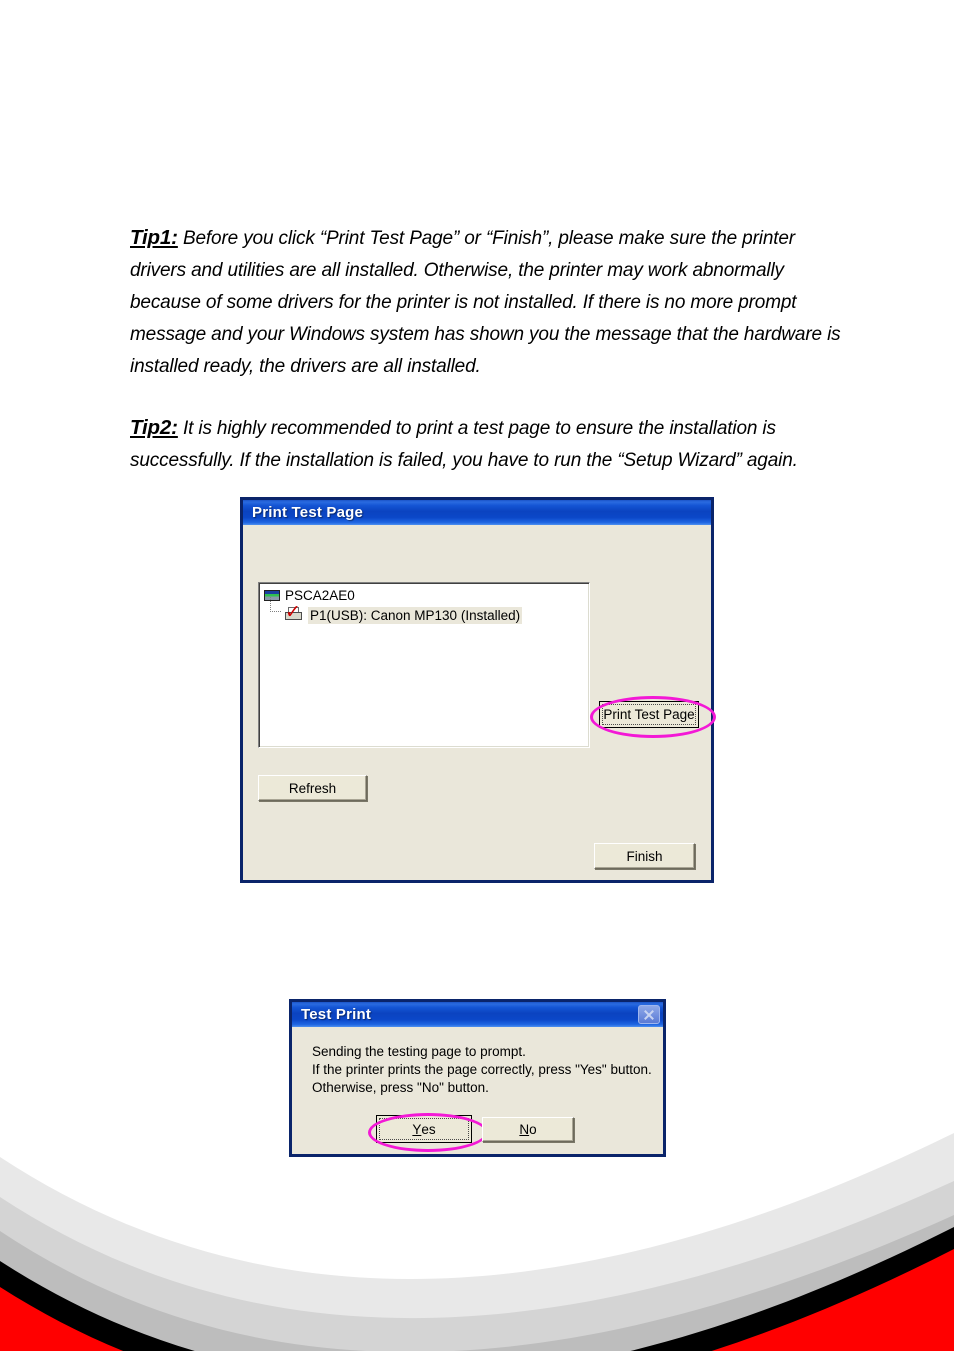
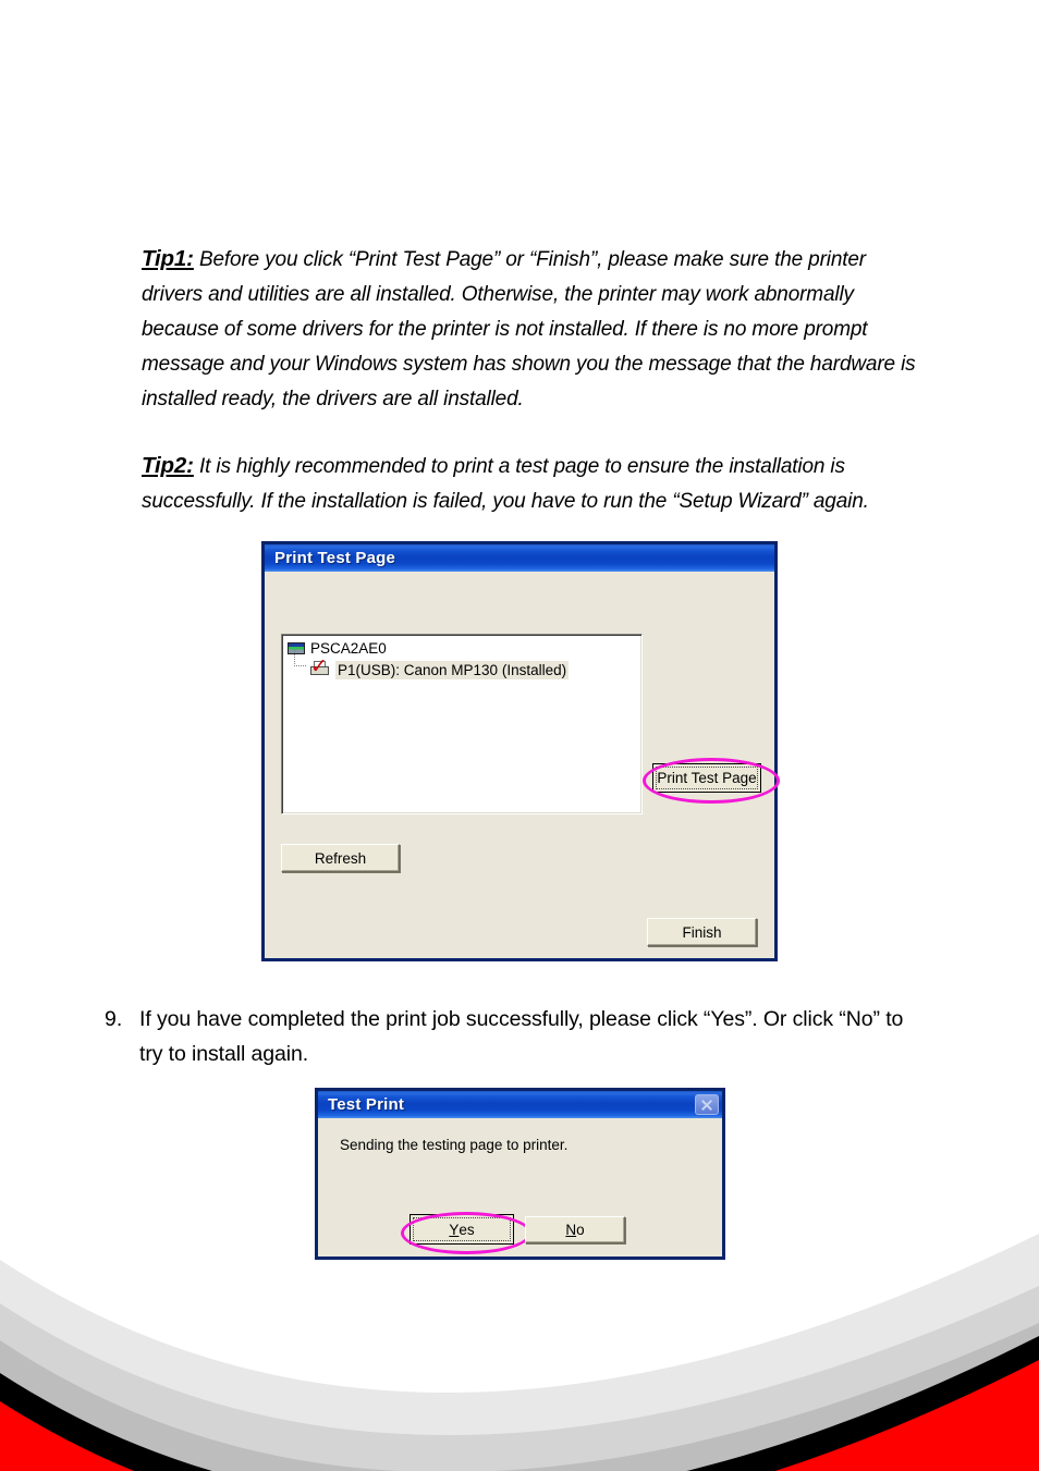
  Tip1: Before you click “Print Test Page” or “Finish”, please make sure the printer drivers and utilities are all installed. Otherwise, the printer may work abnormally because of some drivers for the printer is not installed. If there is no more prompt message and your Windows system has shown you the message that the hardware is installed ready, the drivers are all installed.
  Tip2: It is highly recommended to print a test page to ensure the installation is successfully. If the installation is failed, you have to run the “Setup Wizard” again.
  Print Test Page
  PSCA2AE0
  ✓
  P1(USB): Canon MP130 (Installed)
  Print Test Page
  Refresh
  Finish
+ 9.
+ If you have completed the print job successfully, please click “Yes”. Or click “No” to try to install again.
  Test Print
- Sending the testing page to prompt.
+ Sending the testing page to printer.
- If the printer prints the page correctly, press "Yes" button.
- Otherwise, press "No" button.
  Y
  es
  N
  o
